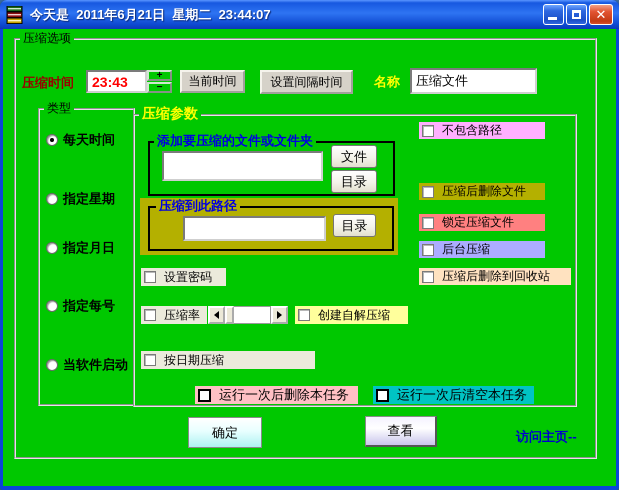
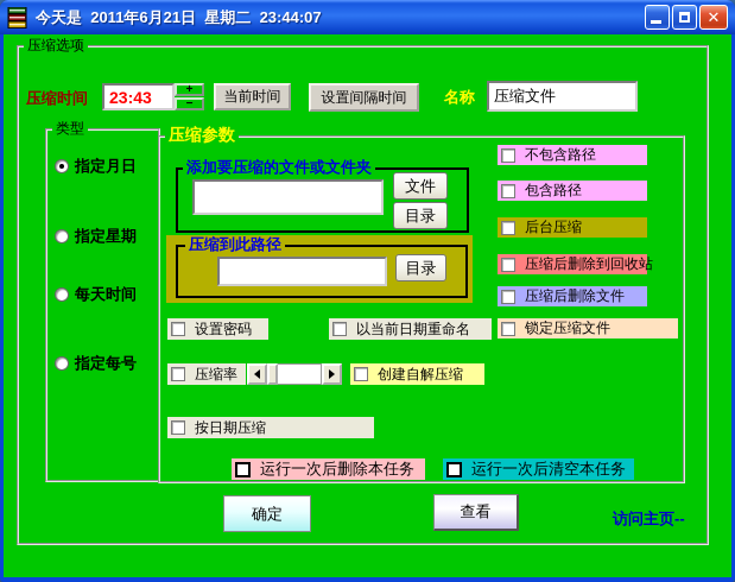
  今天是 2011年6月21日 星期二 23:44:07
  ✕
  压缩选项
  压缩时间
  23:43
  +
  −
  当前时间
  设置间隔时间
  名称
  压缩文件
  类型
- 每天时间
+ 指定月日
  指定星期
- 指定月日
+ 每天时间
  指定每号
- 当软件启动
  压缩参数
  添加要压缩的文件或文件夹
  文件
  目录
  压缩到此路径
  目录
  不包含路径
+ 包含路径
- 压缩后删除文件
+ 后台压缩
- 锁定压缩文件
+ 压缩后删除到回收站
- 后台压缩
+ 压缩后删除文件
- 压缩后删除到回收站
+ 锁定压缩文件
  设置密码
+ 以当前日期重命名
  压缩率
  创建自解压缩
  按日期压缩
  运行一次后删除本任务
  运行一次后清空本任务
  确定
  查看
  访问主页--
